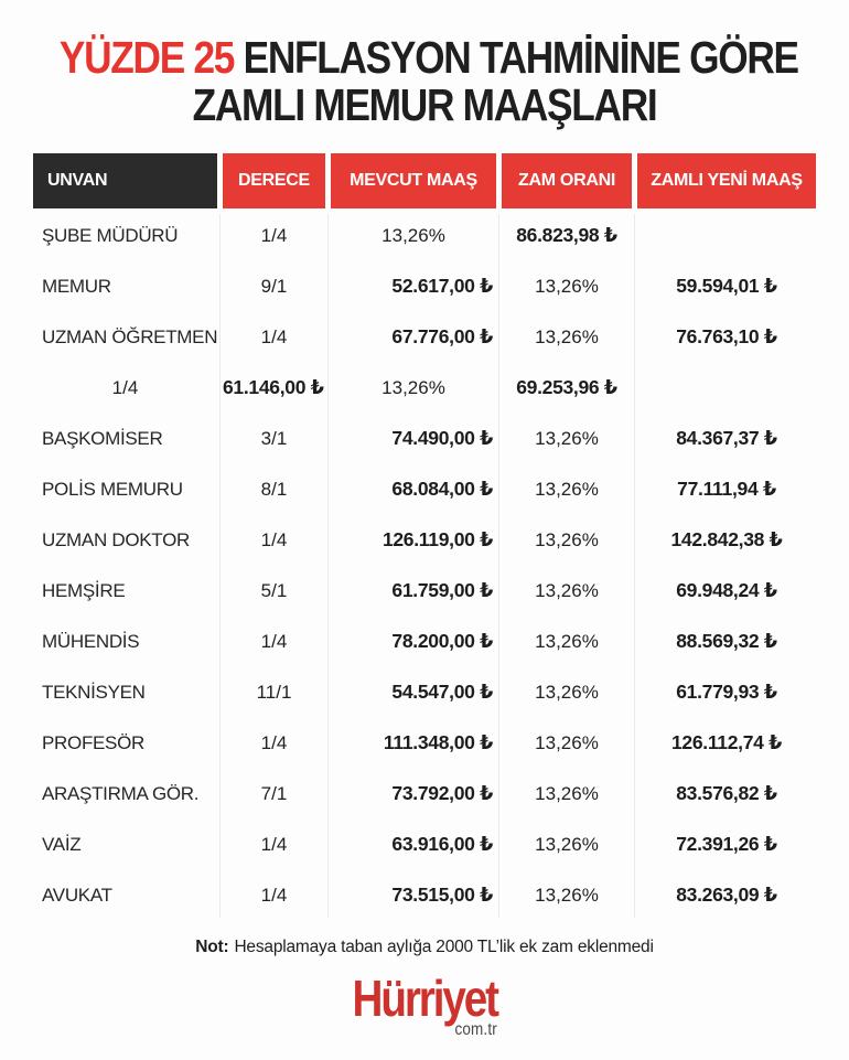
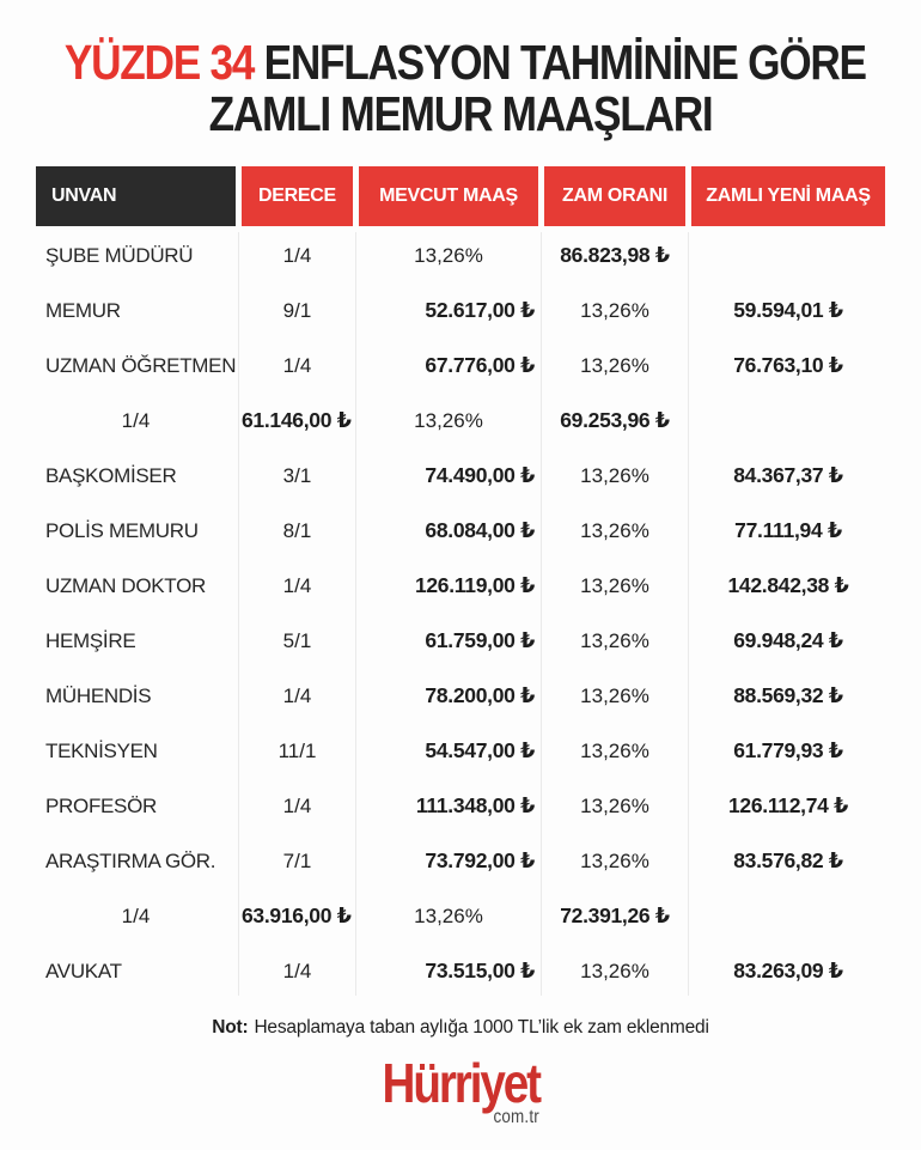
- YÜZDE 25 ENFLASYON TAHMİNİNE GÖRE
+ YÜZDE 34 ENFLASYON TAHMİNİNE GÖRE
  ZAMLI MEMUR MAAŞLARI
  UNVAN
  DERECE
  MEVCUT MAAŞ
  ZAM ORANI
  ZAMLI YENİ MAAŞ
  ŞUBE MÜDÜRÜ
  1/4
  13,26%
  86.823,98 ₺
  MEMUR
  9/1
  52.617,00 ₺
  13,26%
  59.594,01 ₺
  UZMAN ÖĞRETMEN
  1/4
  67.776,00 ₺
  13,26%
  76.763,10 ₺
  1/4
  61.146,00 ₺
  13,26%
  69.253,96 ₺
  BAŞKOMİSER
  3/1
  74.490,00 ₺
  13,26%
  84.367,37 ₺
  POLİS MEMURU
  8/1
  68.084,00 ₺
  13,26%
  77.111,94 ₺
  UZMAN DOKTOR
  1/4
  126.119,00 ₺
  13,26%
  142.842,38 ₺
  HEMŞİRE
  5/1
  61.759,00 ₺
  13,26%
  69.948,24 ₺
  MÜHENDİS
  1/4
  78.200,00 ₺
  13,26%
  88.569,32 ₺
  TEKNİSYEN
  11/1
  54.547,00 ₺
  13,26%
  61.779,93 ₺
  PROFESÖR
  1/4
  111.348,00 ₺
  13,26%
  126.112,74 ₺
  ARAŞTIRMA GÖR.
  7/1
  73.792,00 ₺
  13,26%
  83.576,82 ₺
- VAİZ
  1/4
  63.916,00 ₺
  13,26%
  72.391,26 ₺
  AVUKAT
  1/4
  73.515,00 ₺
  13,26%
  83.263,09 ₺
- Not: Hesaplamaya taban aylığa 2000 TL’lik ek zam eklenmedi
+ Not: Hesaplamaya taban aylığa 1000 TL’lik ek zam eklenmedi
  Hürriyet
  com.tr
